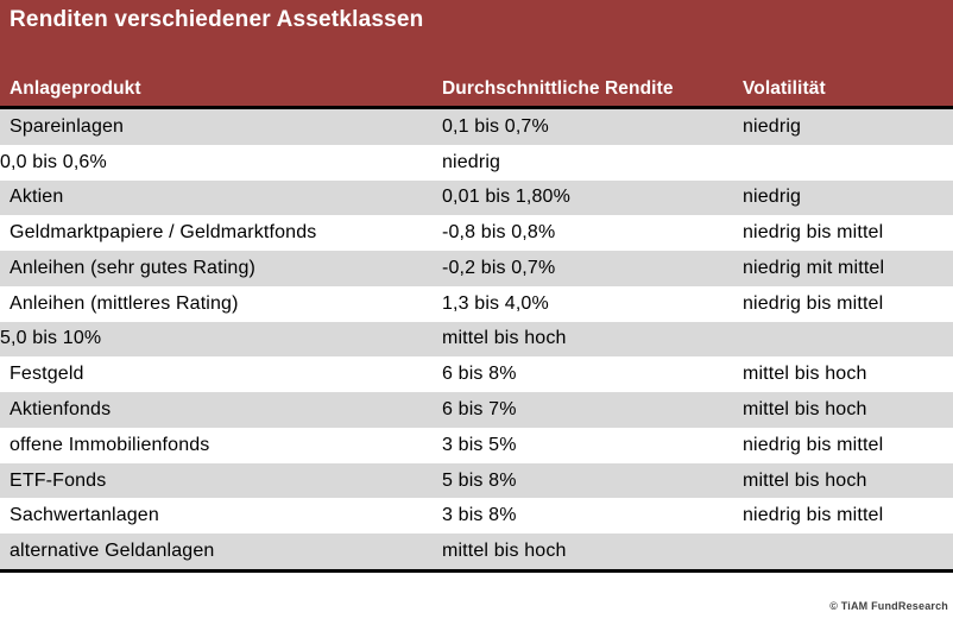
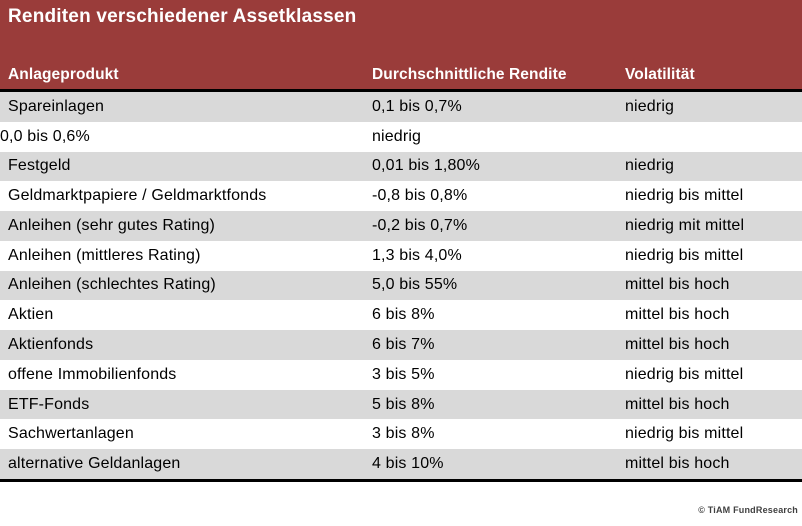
  Renditen verschiedener Assetklassen
  Anlageprodukt
  Durchschnittliche Rendite
  Volatilität
  Spareinlagen
  0,1 bis 0,7%
  niedrig
  0,0 bis 0,6%
  niedrig
- Aktien
+ Festgeld
  0,01 bis 1,80%
  niedrig
  Geldmarktpapiere / Geldmarktfonds
  -0,8 bis 0,8%
  niedrig bis mittel
  Anleihen (sehr gutes Rating)
  -0,2 bis 0,7%
  niedrig mit mittel
  Anleihen (mittleres Rating)
  1,3 bis 4,0%
  niedrig bis mittel
+ Anleihen (schlechtes Rating)
- 5,0 bis 10%
+ 5,0 bis 55%
  mittel bis hoch
- Festgeld
+ Aktien
  6 bis 8%
  mittel bis hoch
  Aktienfonds
  6 bis 7%
  mittel bis hoch
  offene Immobilienfonds
  3 bis 5%
  niedrig bis mittel
  ETF-Fonds
  5 bis 8%
  mittel bis hoch
  Sachwertanlagen
  3 bis 8%
  niedrig bis mittel
  alternative Geldanlagen
+ 4 bis 10%
  mittel bis hoch
  © TiAM FundResearch
